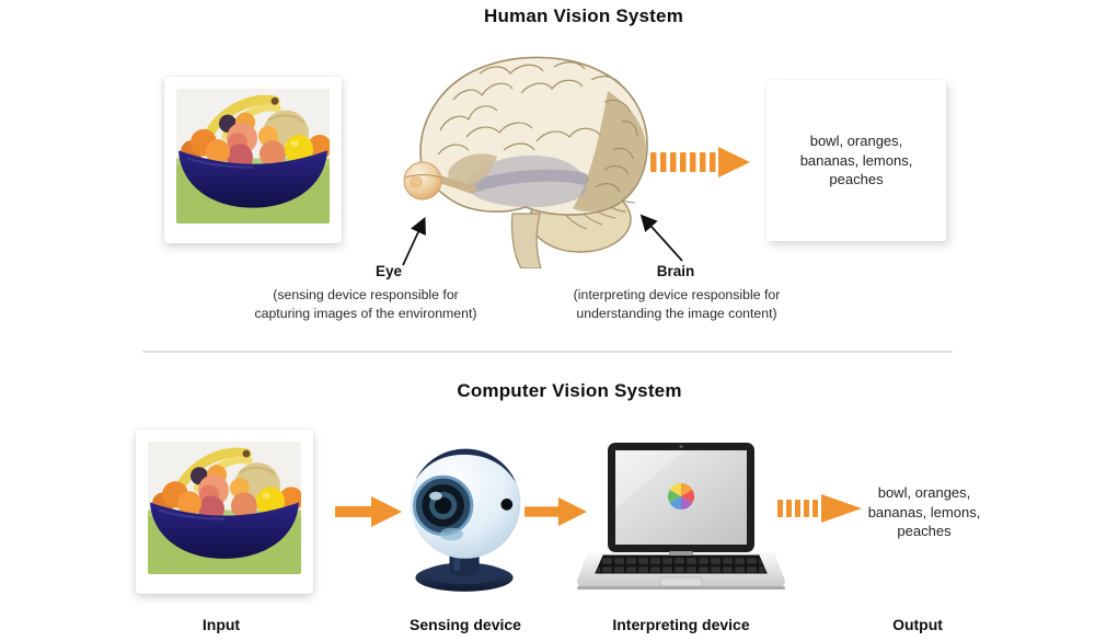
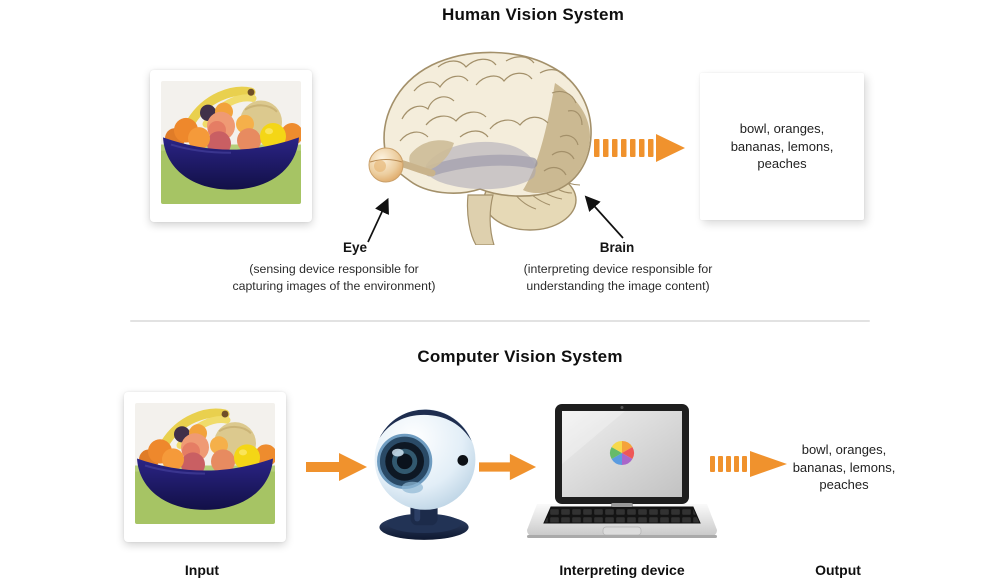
  Human Vision System
  Eye
  (sensing device responsible for
  capturing images of the environment)
  Brain
  (interpreting device responsible for
  understanding the image content)
  bowl, oranges,
  bananas, lemons,
  peaches
  Computer Vision System
  bowl, oranges,
  bananas, lemons,
  peaches
  Input
- Sensing device
  Interpreting device
  Output
